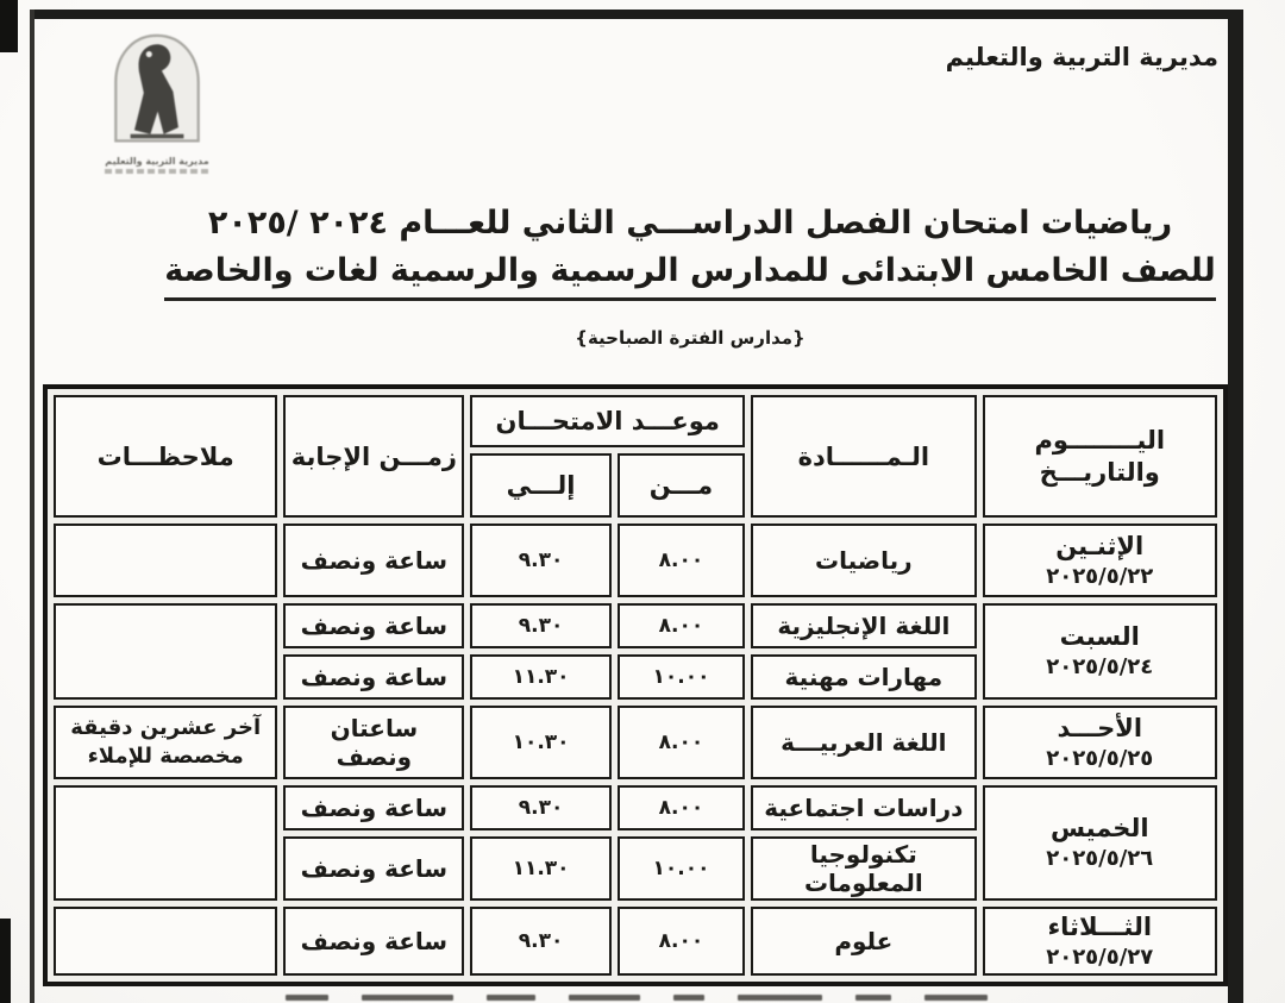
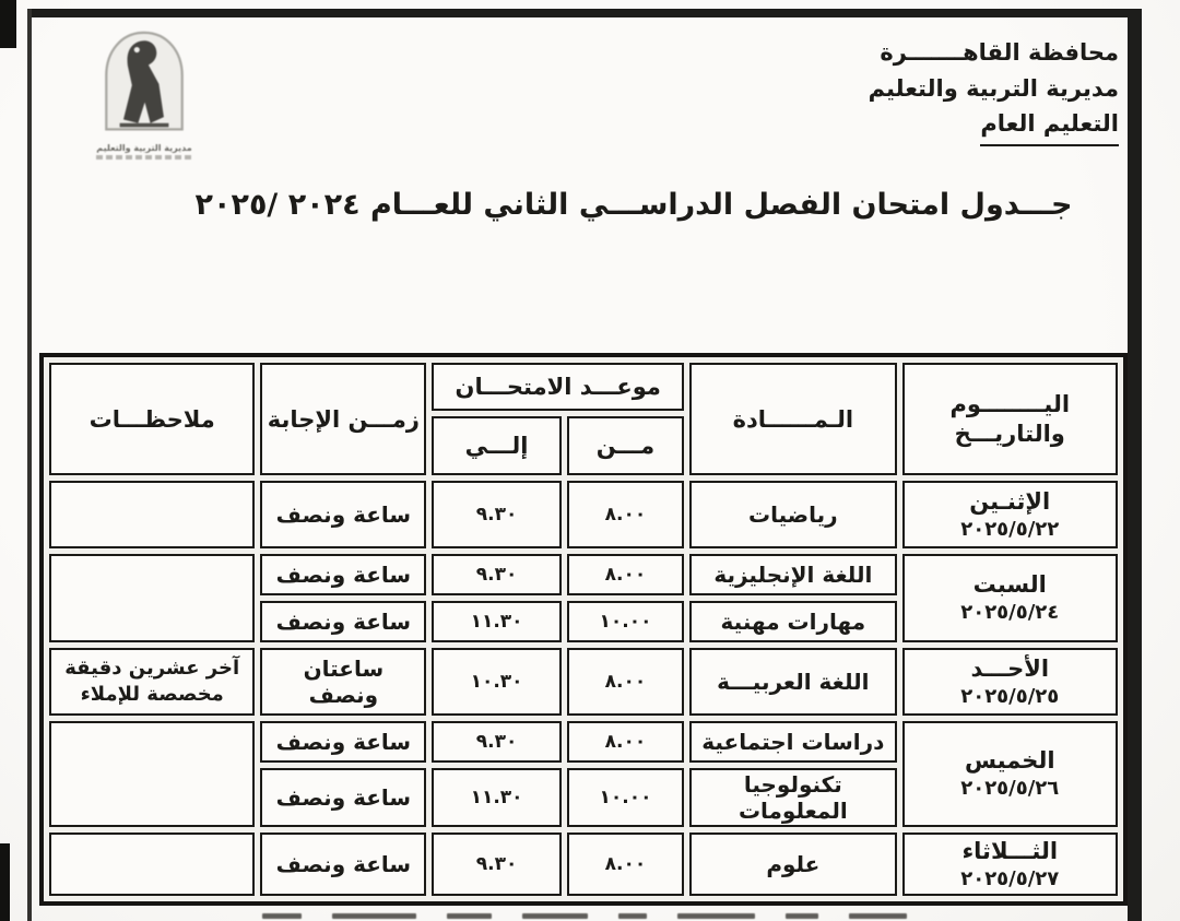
  مديرية التربية والتعليم
+ محافظة القاهـــــــرة
  مديرية التربية والتعليم
+ التعليم العام
- رياضيات امتحان الفصل الدراســـي الثاني للعـــام ٢٠٢٤ /٢٠٢٥
+ جـــدول امتحان الفصل الدراســـي الثاني للعـــام ٢٠٢٤ /٢٠٢٥
- للصف الخامس الابتدائى للمدارس الرسمية والرسمية لغات والخاصة
- {مدارس الفترة الصباحية}
  اليــــــــوم والتاريـــخ	الـمــــــادة	موعـــد الامتحـــان	زمـــن الإجابة	ملاحظـــات
  مـــن	إلـــي
  الإثنـين ٢٠٢٥/٥/٢٢	رياضيات	٨.٠٠	٩.٣٠	ساعة ونصف
  السبت ٢٠٢٥/٥/٢٤	اللغة الإنجليزية	٨.٠٠	٩.٣٠	ساعة ونصف
  مهارات مهنية	١٠.٠٠	١١.٣٠	ساعة ونصف
  الأحـــد ٢٠٢٥/٥/٢٥	اللغة العربيـــة	٨.٠٠	١٠.٣٠	ساعتان ونصف	آخر عشرين دقيقة مخصصة للإملاء
  الخميس ٢٠٢٥/٥/٢٦	دراسات اجتماعية	٨.٠٠	٩.٣٠	ساعة ونصف
  تكنولوجيا المعلومات	١٠.٠٠	١١.٣٠	ساعة ونصف
  الثـــلاثاء ٢٠٢٥/٥/٢٧	علوم	٨.٠٠	٩.٣٠	ساعة ونصف
